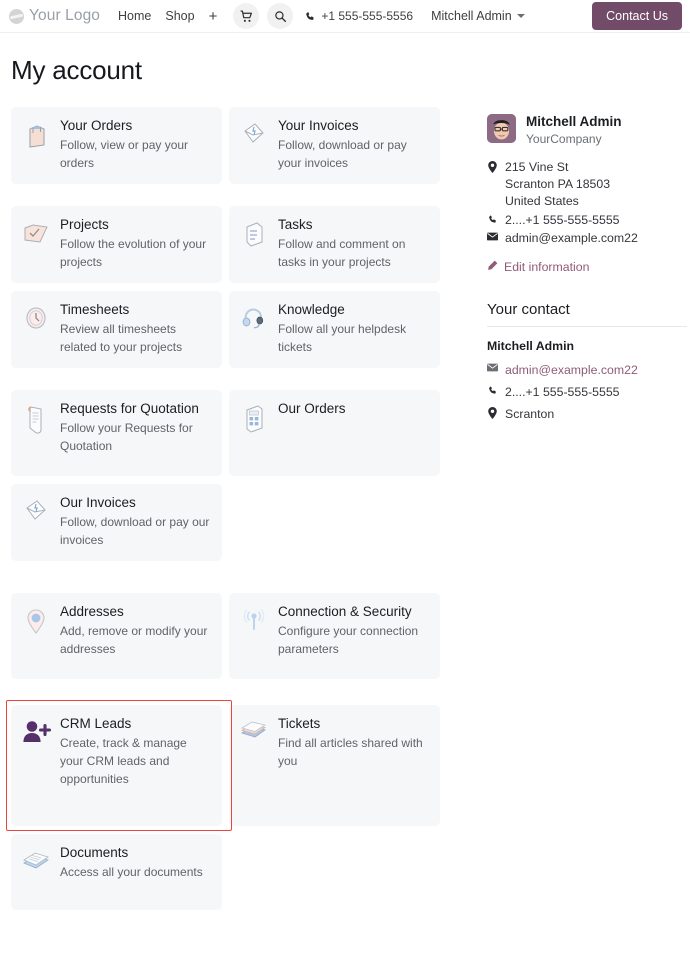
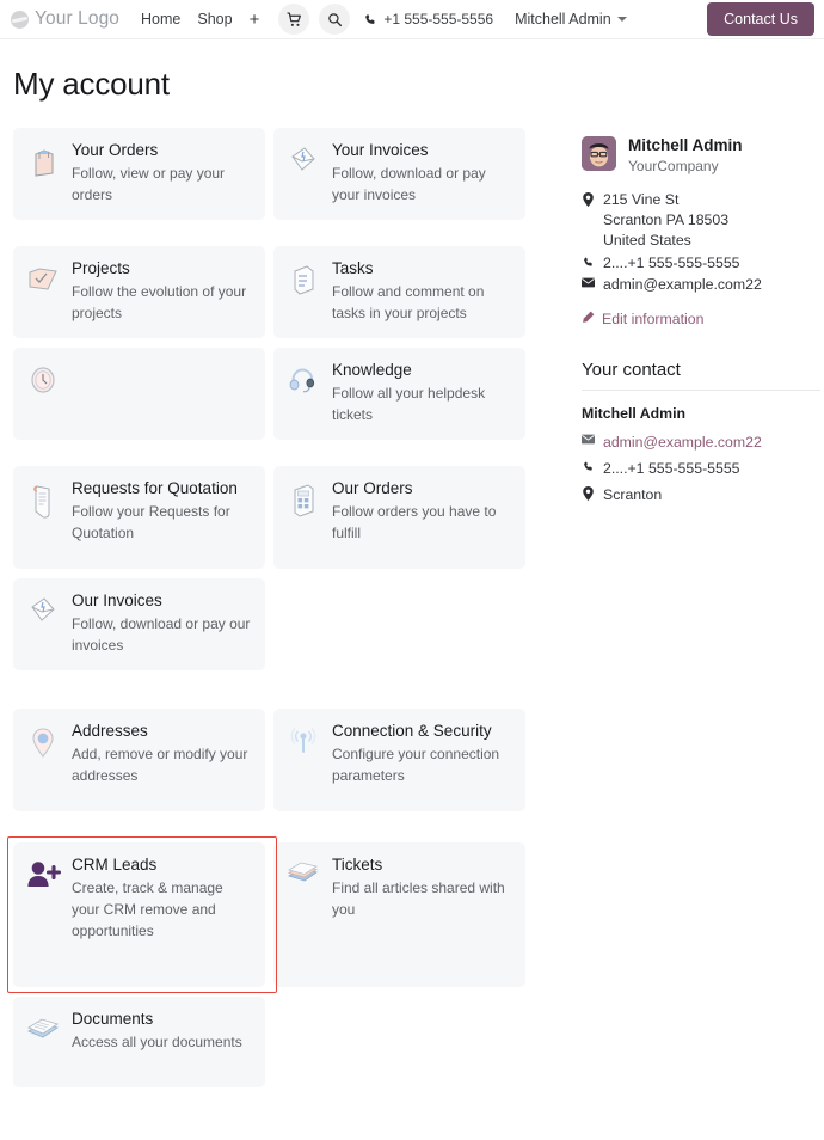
  Your Logo
  Home
  Shop
  +
  +1 555-555-5556
  Mitchell Admin
  Contact Us
  My account
  Your Orders
  Follow, view or pay your orders
  Your Invoices
  Follow, download or pay your invoices
  Projects
  Follow the evolution of your projects
  Tasks
  Follow and comment on tasks in your projects
- Timesheets
- Review all timesheets related to your projects
  Knowledge
  Follow all your helpdesk tickets
  Requests for Quotation
  Follow your Requests for Quotation
  Our Orders
+ Follow orders you have to fulfill
  Our Invoices
  Follow, download or pay our invoices
  Addresses
  Add, remove or modify your addresses
  Connection & Security
  Configure your connection parameters
  CRM Leads
- Create, track & manage your CRM leads and opportunities
+ Create, track & manage your CRM remove and opportunities
  Tickets
  Find all articles shared with you
  Documents
  Access all your documents
  Mitchell Admin
  YourCompany
  215 Vine St
  Scranton PA 18503
  United States
  2....+1 555-555-5555
  admin@example.com22
  Edit information
  Your contact
  Mitchell Admin
  admin@example.com22
  2....+1 555-555-5555
  Scranton
